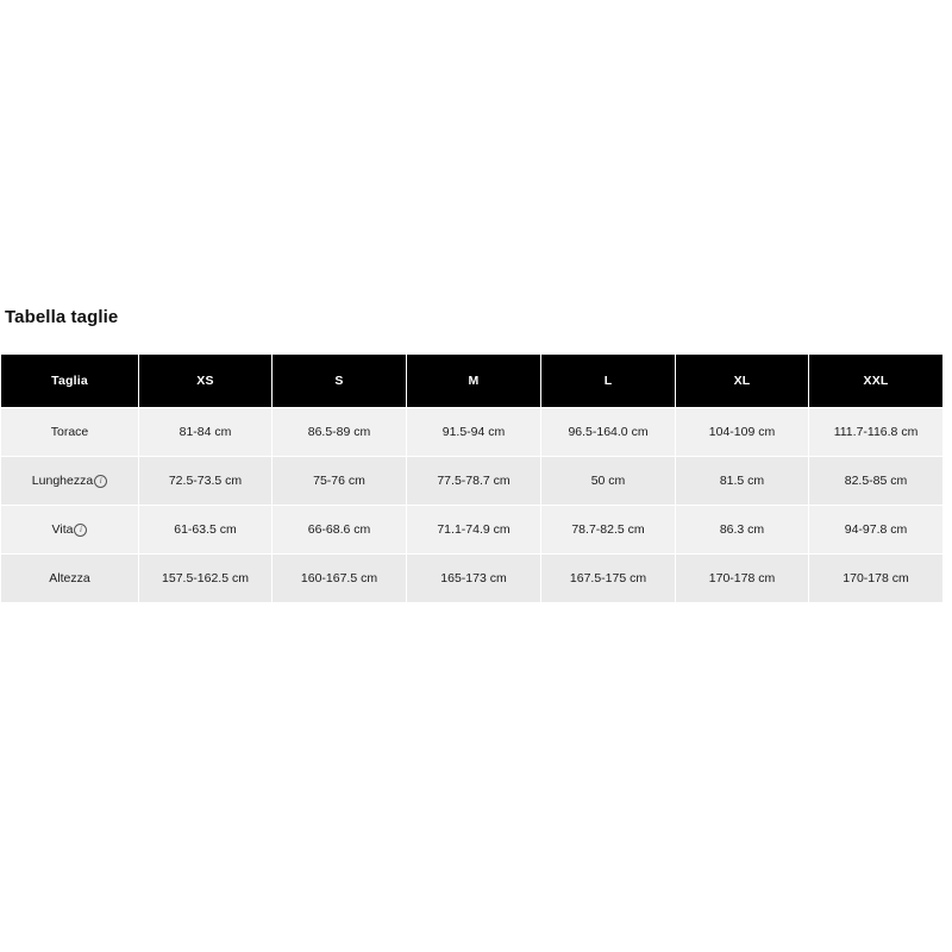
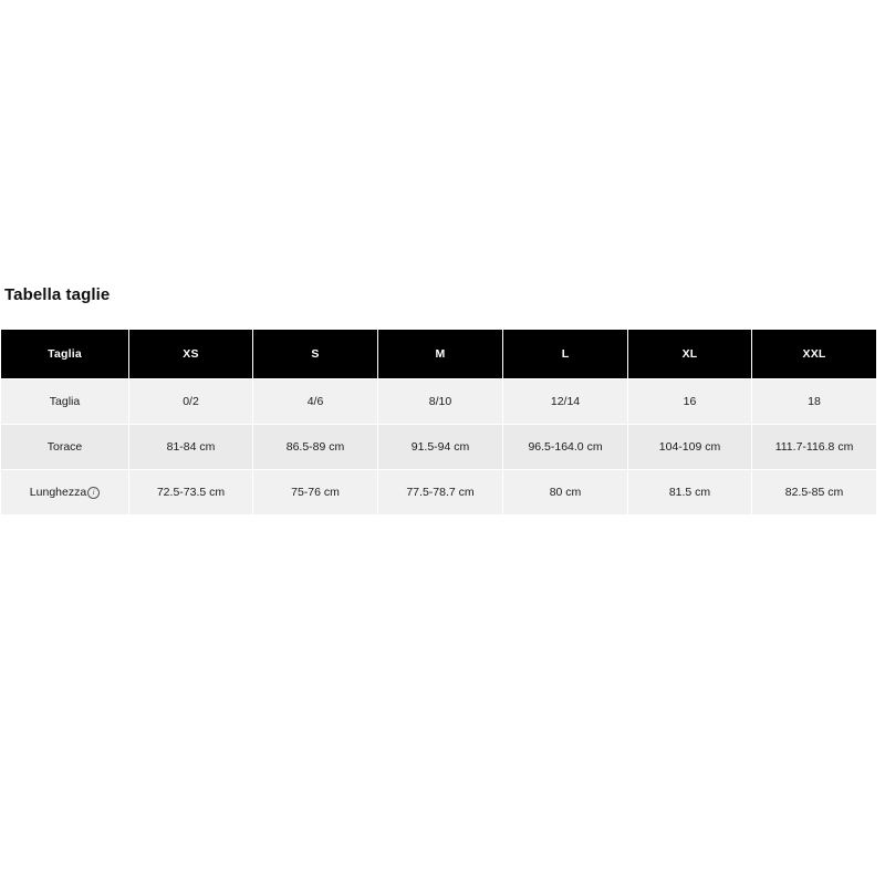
  Tabella taglie
  Taglia	XS	S	M	L	XL	XXL
+ Taglia	0/2	4/6	8/10	12/14	16	18
  Torace	81-84 cm	86.5-89 cm	91.5-94 cm	96.5-164.0 cm	104-109 cm	111.7-116.8 cm
- Lunghezza i	72.5-73.5 cm	75-76 cm	77.5-78.7 cm	50 cm	81.5 cm	82.5-85 cm
+ Lunghezza i	72.5-73.5 cm	75-76 cm	77.5-78.7 cm	80 cm	81.5 cm	82.5-85 cm
- Vita i	61-63.5 cm	66-68.6 cm	71.1-74.9 cm	78.7-82.5 cm	86.3 cm	94-97.8 cm
- Altezza	157.5-162.5 cm	160-167.5 cm	165-173 cm	167.5-175 cm	170-178 cm	170-178 cm
